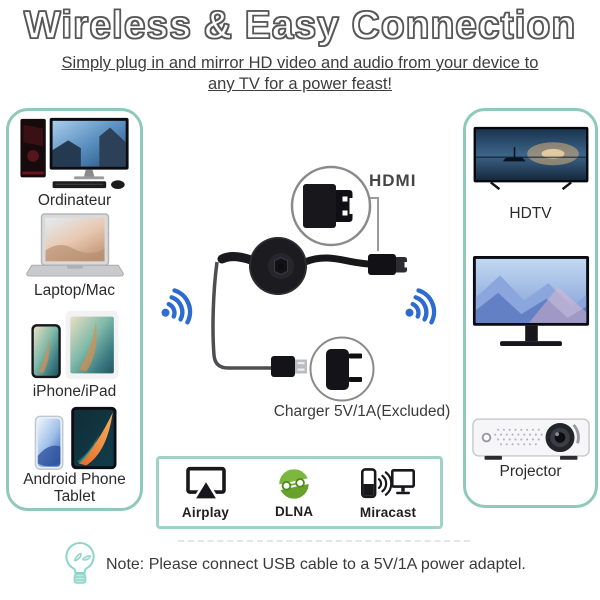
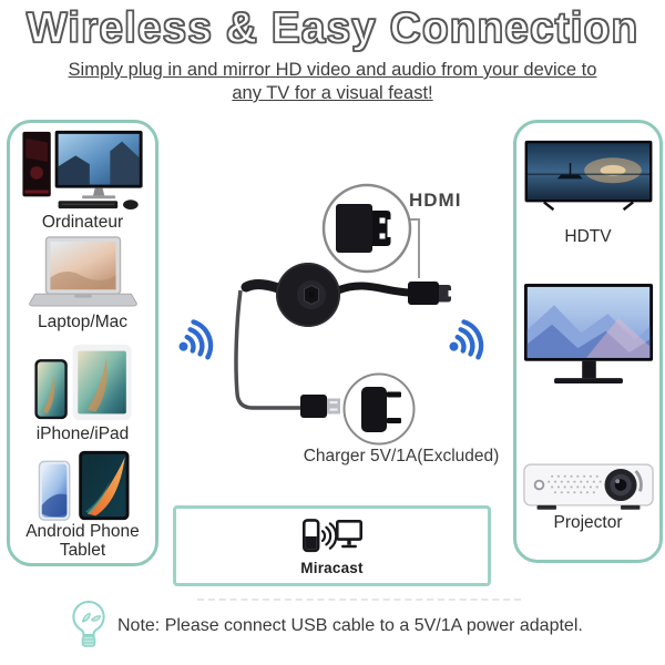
  Wireless & Easy Connection
  Simply plug in and mirror HD video and audio from your device to
- any TV for a power feast!
+ any TV for a visual feast!
  Ordinateur
  Laptop/Mac
  iPhone/iPad
  Android Phone Tablet
  HDTV
  Projector
  HDMI
  Charger 5V/1A(Excluded)
- Airplay
- DLNA
  Miracast
  Note: Please connect USB cable to a 5V/1A power adaptel.
